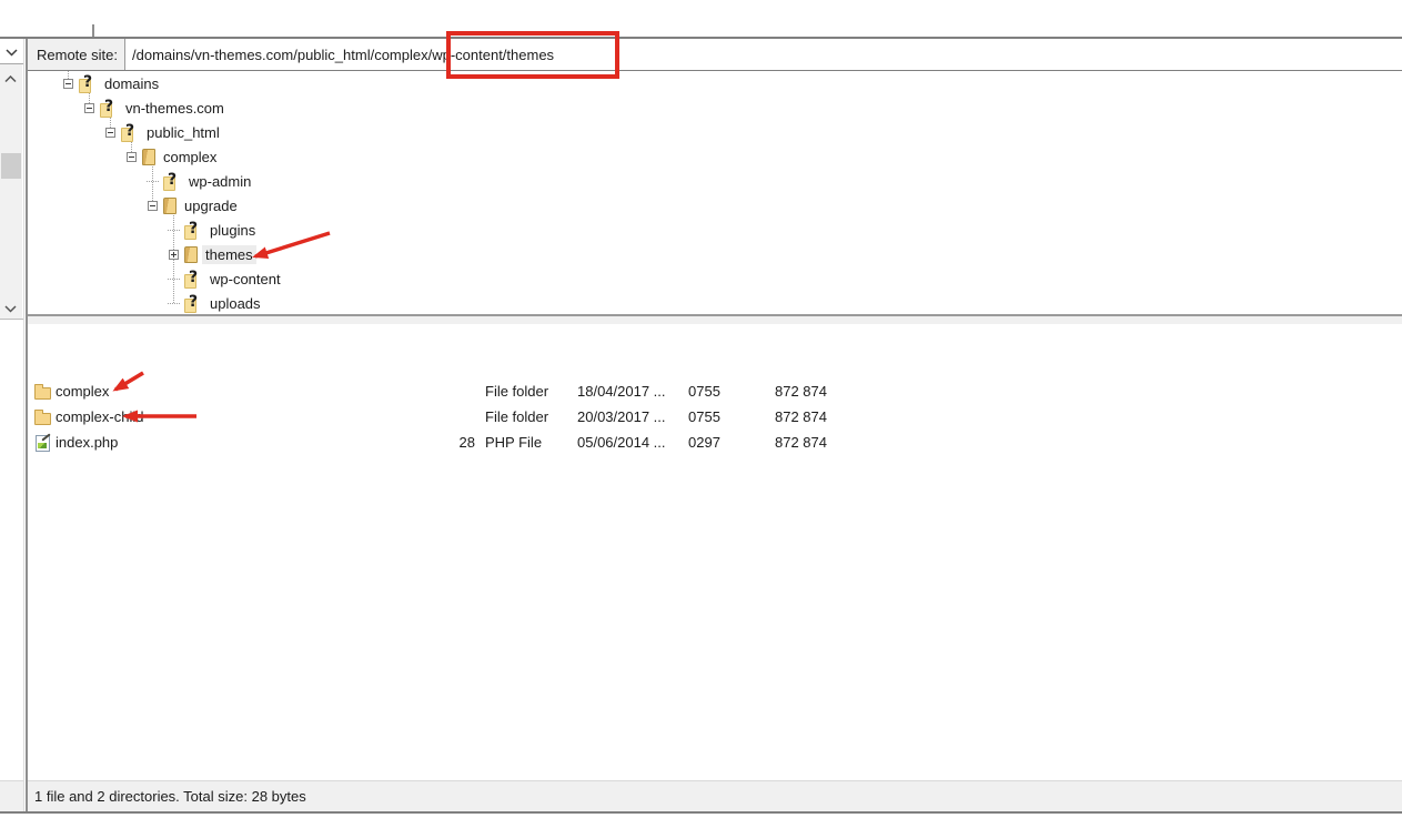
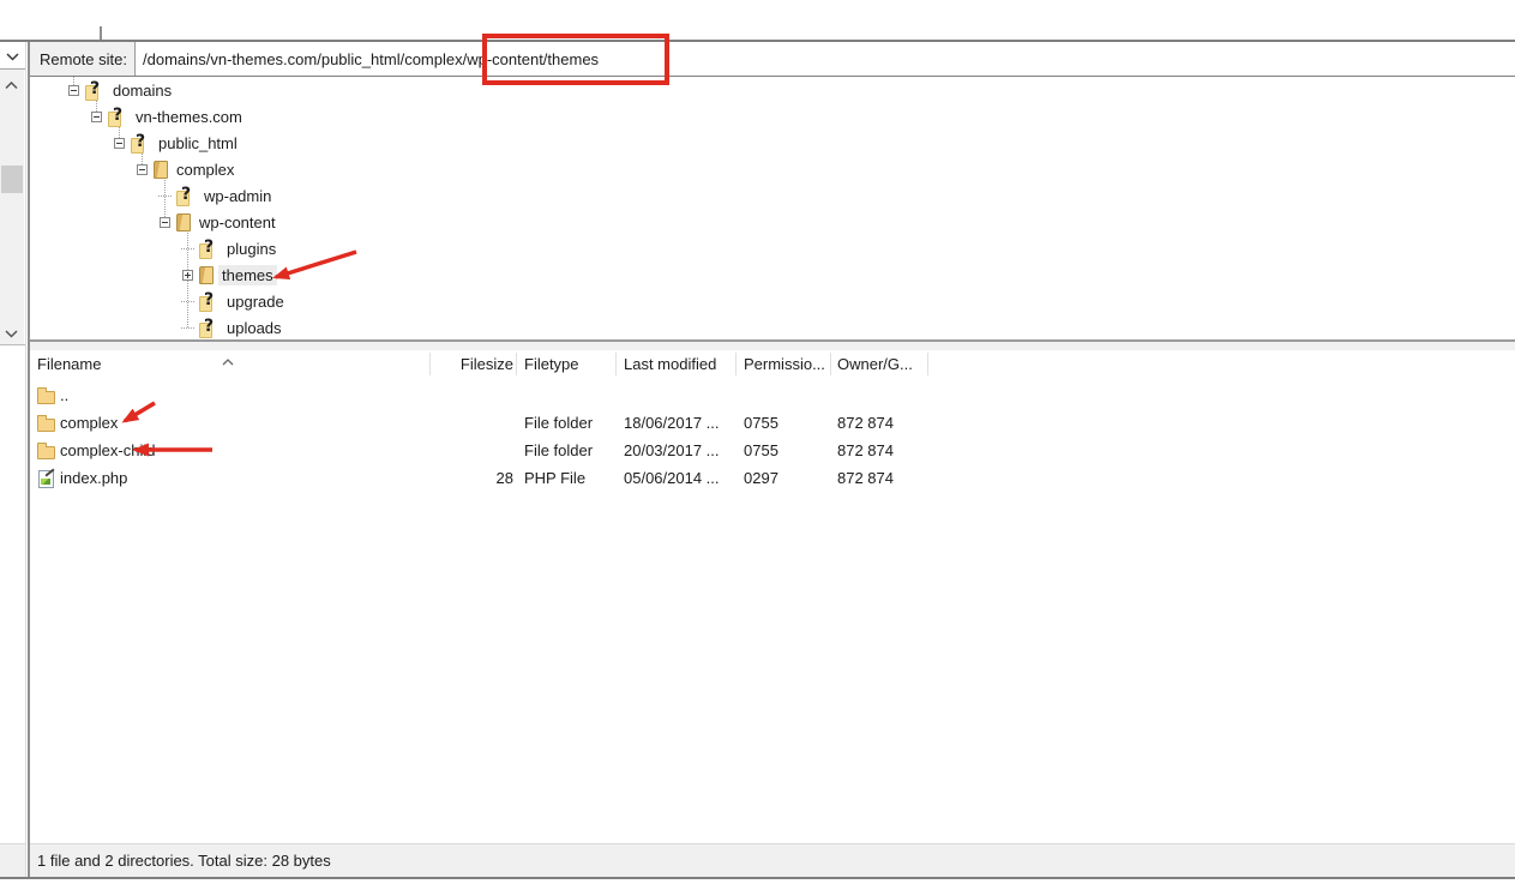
  Remote site:
  /domains/vn-themes.com/public_html/complex/wp-content/themes
  ?
  domains
  ?
  vn-themes.com
  ?
  public_html
  complex
  ?
  wp-admin
- upgrade
+ wp-content
  ?
  plugins
  themes
  ?
- wp-content
+ upgrade
  ?
  uploads
+ Filename
+ Filesize
+ Filetype
+ Last modified
+ Permissio...
+ Owner/G...
+ ..
  complex
  File folder
- 18/04/2017 ...
+ 18/06/2017 ...
  0755
  872 874
  complex-ch
  File folder
  20/03/2017 ...
  0755
  872 874
  index.php
  28
  PHP File
  05/06/2014 ...
  0297
  872 874
  1 file and 2 directories. Total size: 28 bytes
